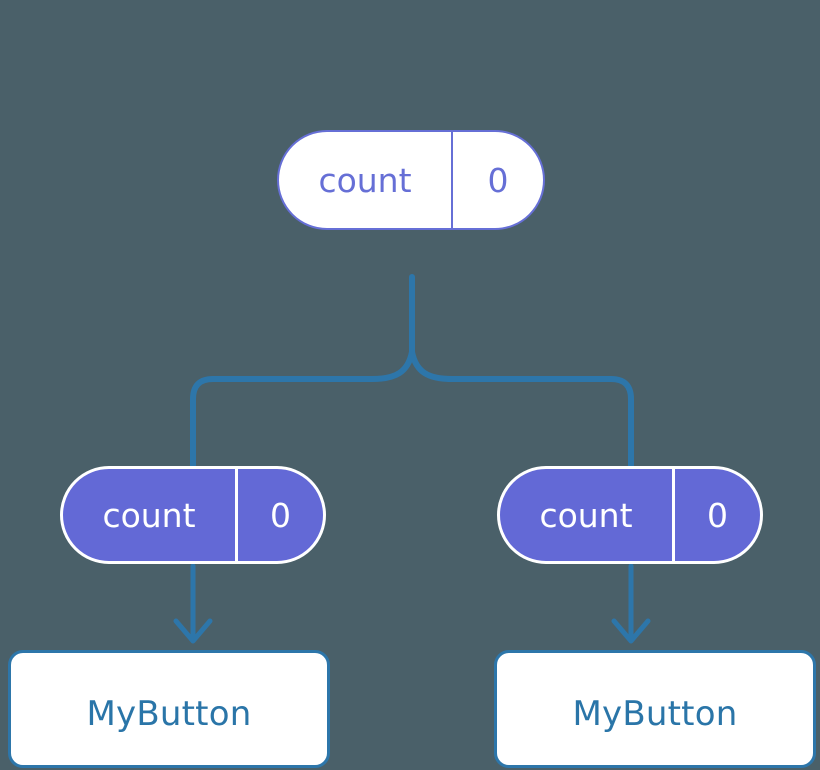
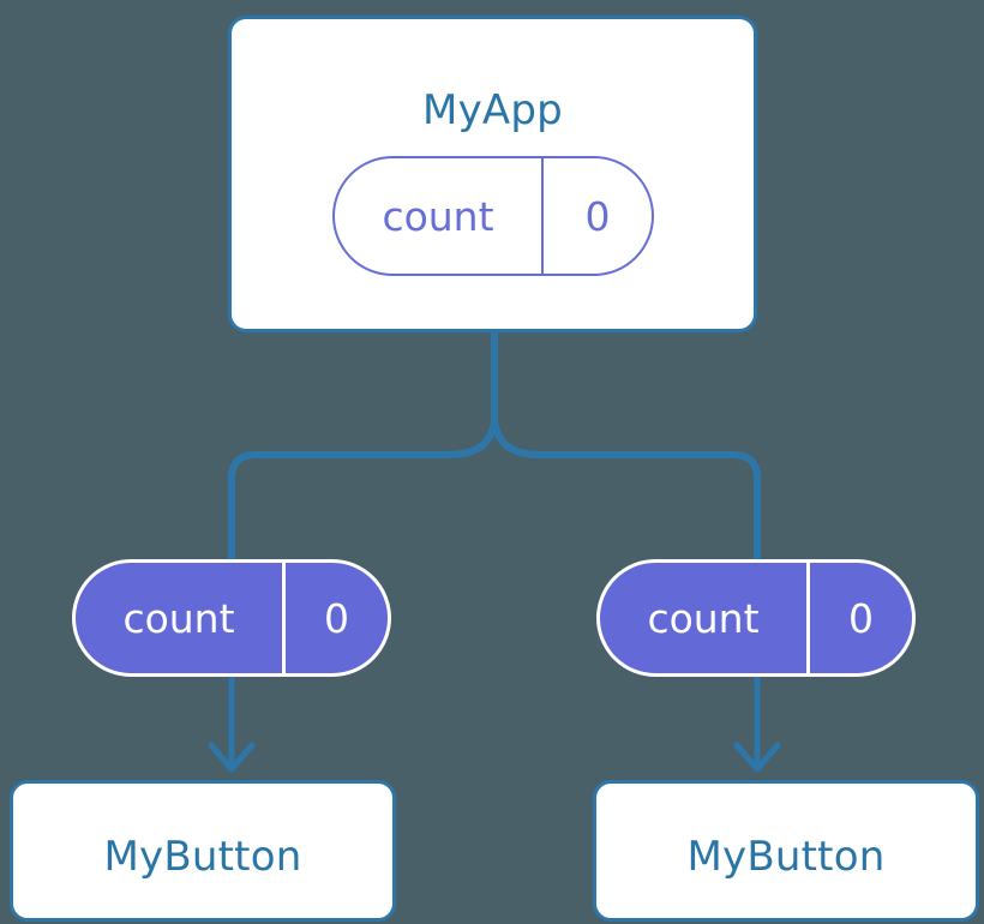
+ MyApp
  count
  0
  count
  0
  MyButton
  count
  0
  MyButton
